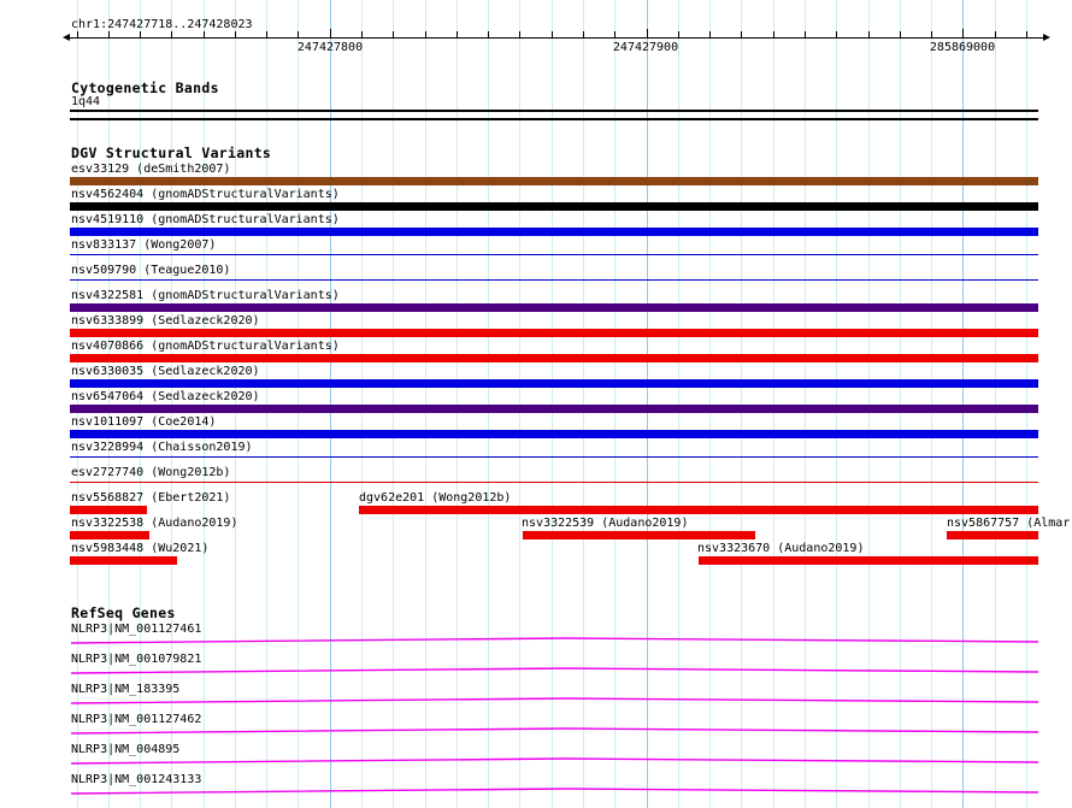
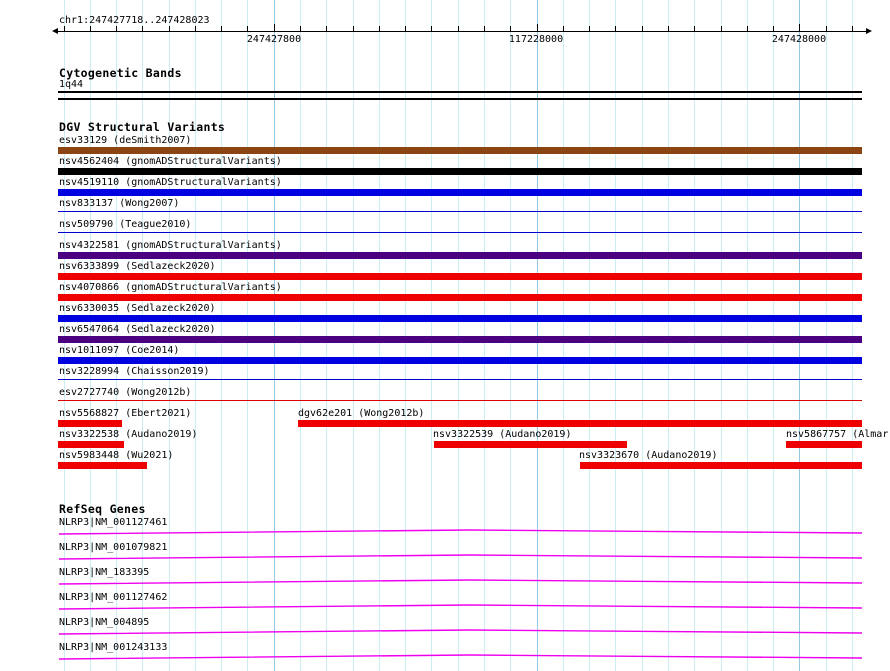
  chr1:247427718..247428023
  247427800
- 247427900
+ 117228000
- 285869000
+ 247428000
  Cytogenetic Bands
  1q44
  DGV Structural Variants
  esv33129 (deSmith2007)
  nsv4562404 (gnomADStructuralVariants)
  nsv4519110 (gnomADStructuralVariants)
  nsv833137 (Wong2007)
  nsv509790 (Teague2010)
  nsv4322581 (gnomADStructuralVariants)
  nsv6333899 (Sedlazeck2020)
  nsv4070866 (gnomADStructuralVariants)
  nsv6330035 (Sedlazeck2020)
  nsv6547064 (Sedlazeck2020)
  nsv1011097 (Coe2014)
  nsv3228994 (Chaisson2019)
  esv2727740 (Wong2012b)
  nsv5568827 (Ebert2021)
  dgv62e201 (Wong2012b)
  nsv3322538 (Audano2019)
  nsv3322539 (Audano2019)
  nsv5867757 (Almar
  nsv5983448 (Wu2021)
  nsv3323670 (Audano2019)
  RefSeq Genes
  NLRP3|NM_001127461
  NLRP3|NM_001079821
  NLRP3|NM_183395
  NLRP3|NM_001127462
  NLRP3|NM_004895
  NLRP3|NM_001243133
